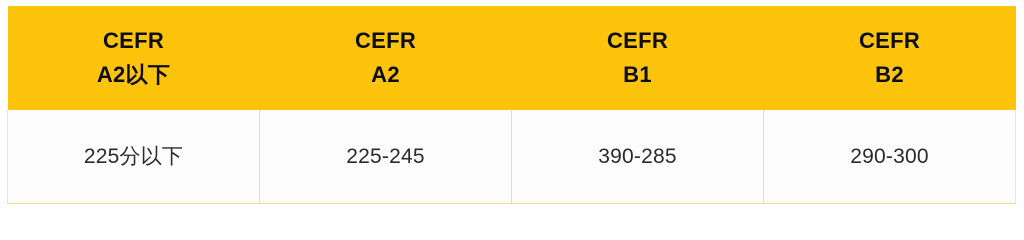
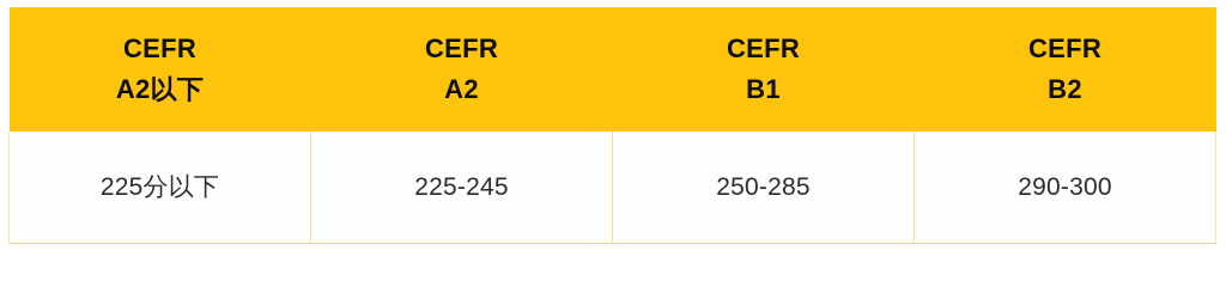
  CEFR A2以下	CEFR A2	CEFR B1	CEFR B2
- 225分以下	225-245	390-285	290-300
+ 225分以下	225-245	250-285	290-300
